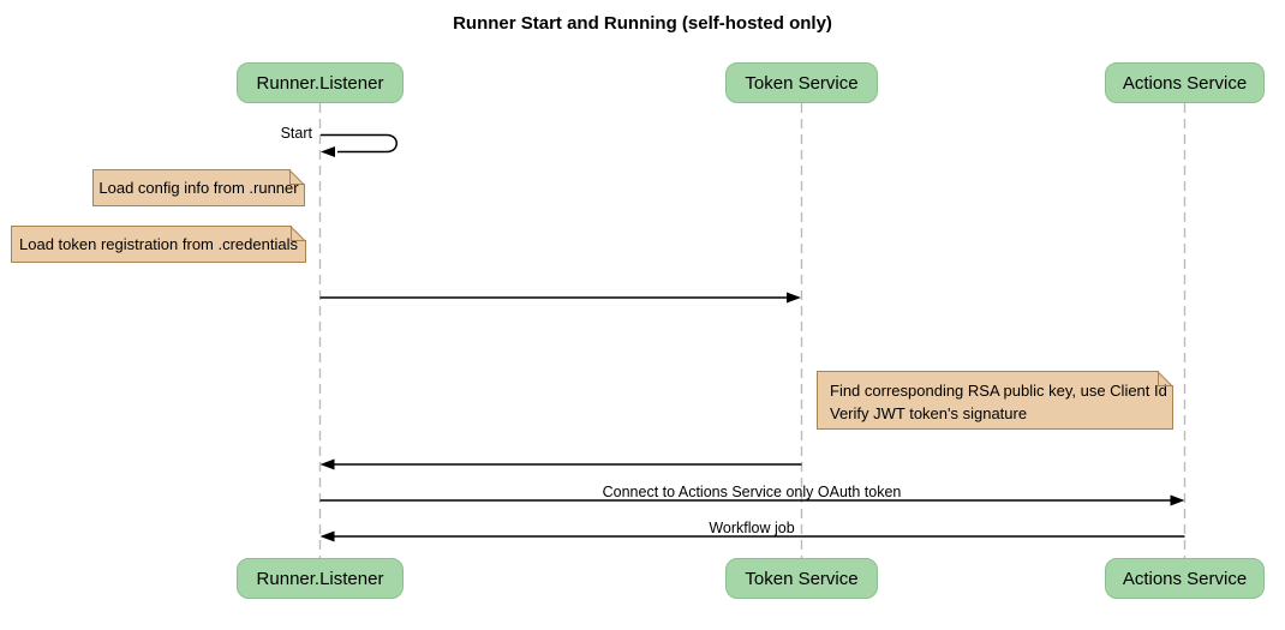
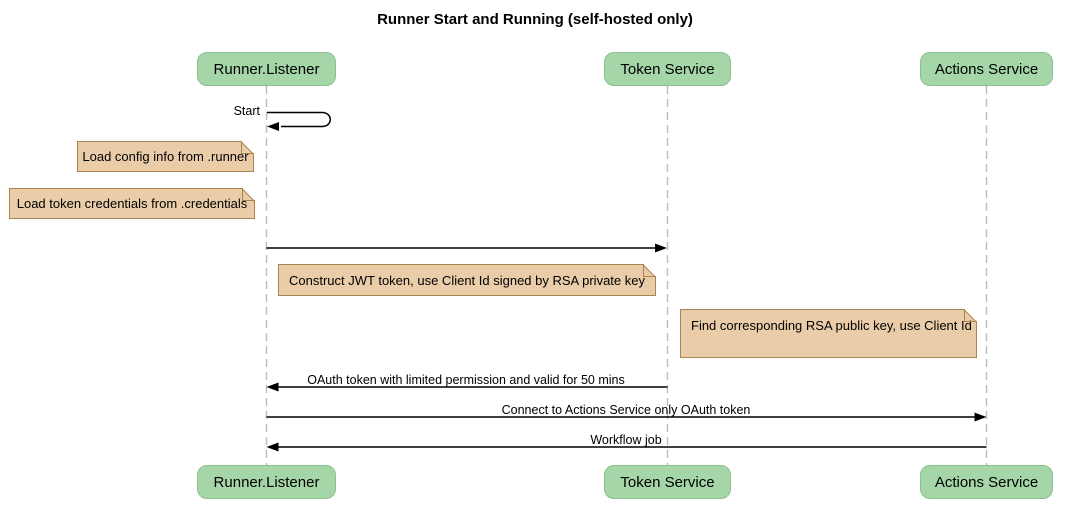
  Runner Start and Running (self-hosted only)
  Runner.Listener
  Token Service
  Actions Service
  Runner.Listener
  Token Service
  Actions Service
  Start
+ OAuth token with limited permission and valid for 50 mins
  Connect to Actions Service only OAuth token
  Workflow job
  Load config info from .runner
- Load token registration from .credentials
+ Load token credentials from .credentials
+ Construct JWT token, use Client Id signed by RSA private key
  Find corresponding RSA public key, use Client Id
- Verify JWT token's signature
